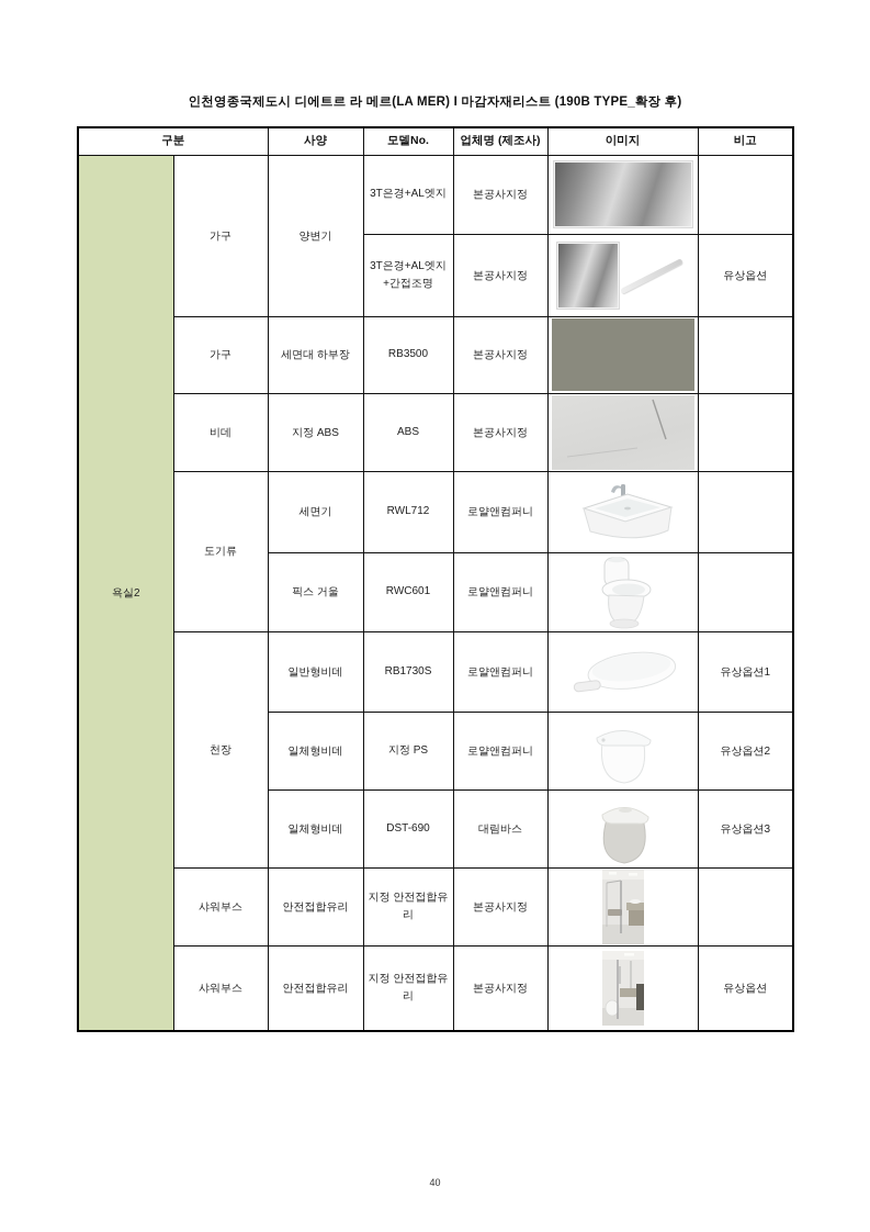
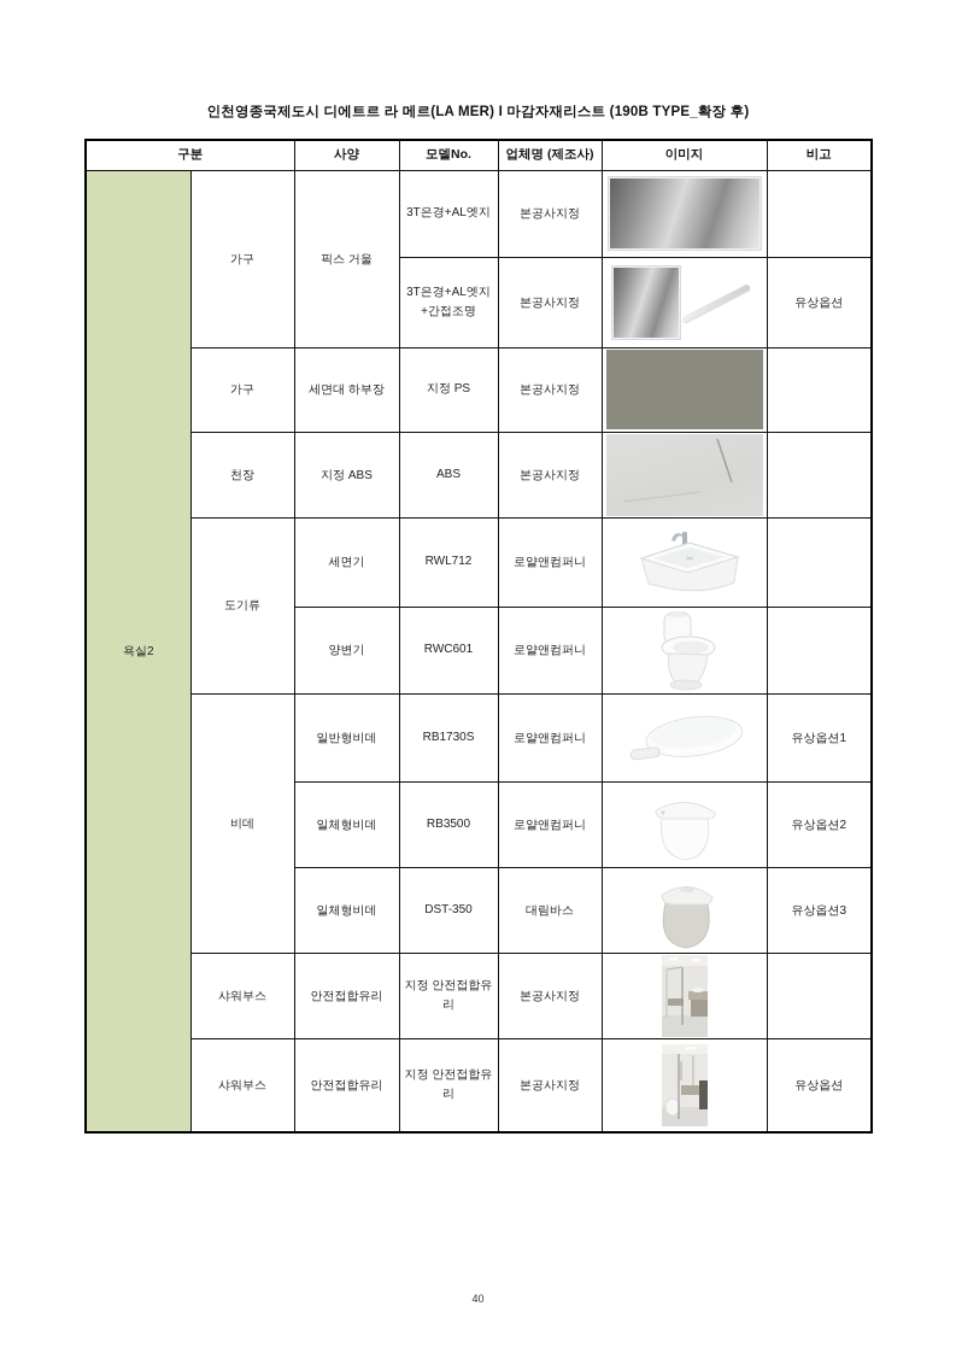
  인천영종국제도시 디에트르 라 메르(LA MER) I 마감자재리스트 (190B TYPE_확장 후)
  구분	사양	모델No.	업체명 (제조사)	이미지	비고
- 욕실2	가구	양변기	3T은경+AL엣지	본공사지정
+ 욕실2	가구	픽스 거울	3T은경+AL엣지	본공사지정
  3T은경+AL엣지 +간접조명	본공사지정		유상옵션
- 가구	세면대 하부장	RB3500	본공사지정
+ 가구	세면대 하부장	지정 PS	본공사지정
- 비데	지정 ABS	ABS	본공사지정
+ 천장	지정 ABS	ABS	본공사지정
  도기류	세면기	RWL712	로얄앤컴퍼니
- 픽스 거울	RWC601	로얄앤컴퍼니
+ 양변기	RWC601	로얄앤컴퍼니
- 천장	일반형비데	RB1730S	로얄앤컴퍼니		유상옵션1
+ 비데	일반형비데	RB1730S	로얄앤컴퍼니		유상옵션1
- 일체형비데	지정 PS	로얄앤컴퍼니		유상옵션2
+ 일체형비데	RB3500	로얄앤컴퍼니		유상옵션2
- 일체형비데	DST-690	대림바스		유상옵션3
+ 일체형비데	DST-350	대림바스		유상옵션3
  샤워부스	안전접합유리	지정 안전접합유리	본공사지정
  샤워부스	안전접합유리	지정 안전접합유리	본공사지정		유상옵션
  40
